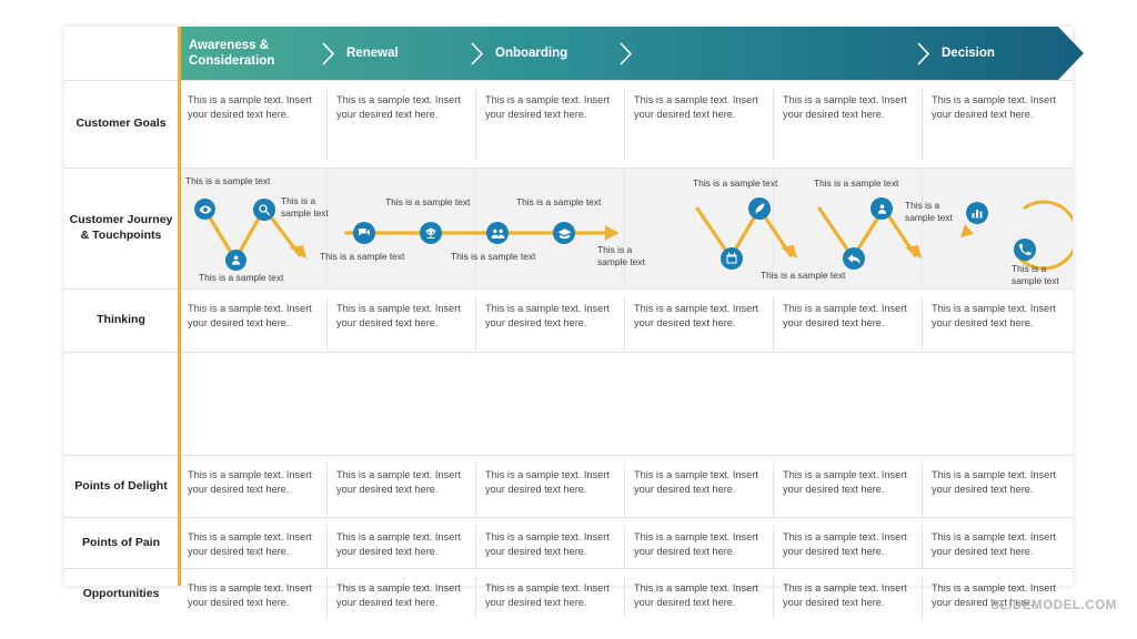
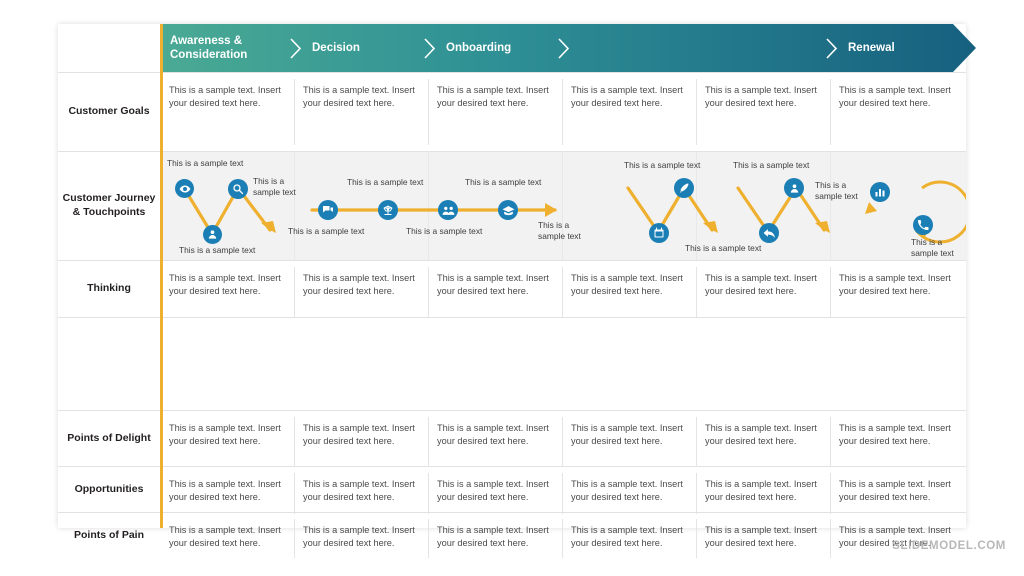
  Awareness & Consideration
- Renewal
+ Decision
  Onboarding
- Decision
+ Renewal
  Customer Goals
  This is a sample text. Insert your desired text here.
  This is a sample text. Insert your desired text here.
  This is a sample text. Insert your desired text here.
  This is a sample text. Insert your desired text here.
  This is a sample text. Insert your desired text here.
  This is a sample text. Insert your desired text here.
  Customer Journey & Touchpoints
  This is a sample text
  This is a sample text
  This is a sample text
  This is a sample text
  This is a sample text
  This is a sample text
  This is a sample text
  This is a sample text
  This is a sample text
  This is a sample text
  This is a sample text
  This is a sample text
  This is a sample text
  Thinking
  This is a sample text. Insert your desired text here.
  This is a sample text. Insert your desired text here.
  This is a sample text. Insert your desired text here.
  This is a sample text. Insert your desired text here.
  This is a sample text. Insert your desired text here.
  This is a sample text. Insert your desired text here.
  Points of Delight
  This is a sample text. Insert your desired text here.
  This is a sample text. Insert your desired text here.
  This is a sample text. Insert your desired text here.
  This is a sample text. Insert your desired text here.
  This is a sample text. Insert your desired text here.
  This is a sample text. Insert your desired text here.
- Points of Pain
+ Opportunities
  This is a sample text. Insert your desired text here.
  This is a sample text. Insert your desired text here.
  This is a sample text. Insert your desired text here.
  This is a sample text. Insert your desired text here.
  This is a sample text. Insert your desired text here.
  This is a sample text. Insert your desired text here.
- Opportunities
+ Points of Pain
  This is a sample text. Insert your desired text here.
  This is a sample text. Insert your desired text here.
  This is a sample text. Insert your desired text here.
  This is a sample text. Insert your desired text here.
  This is a sample text. Insert your desired text here.
  This is a sample text. Insert your desired text here.
  SLIDEMODEL.COM
